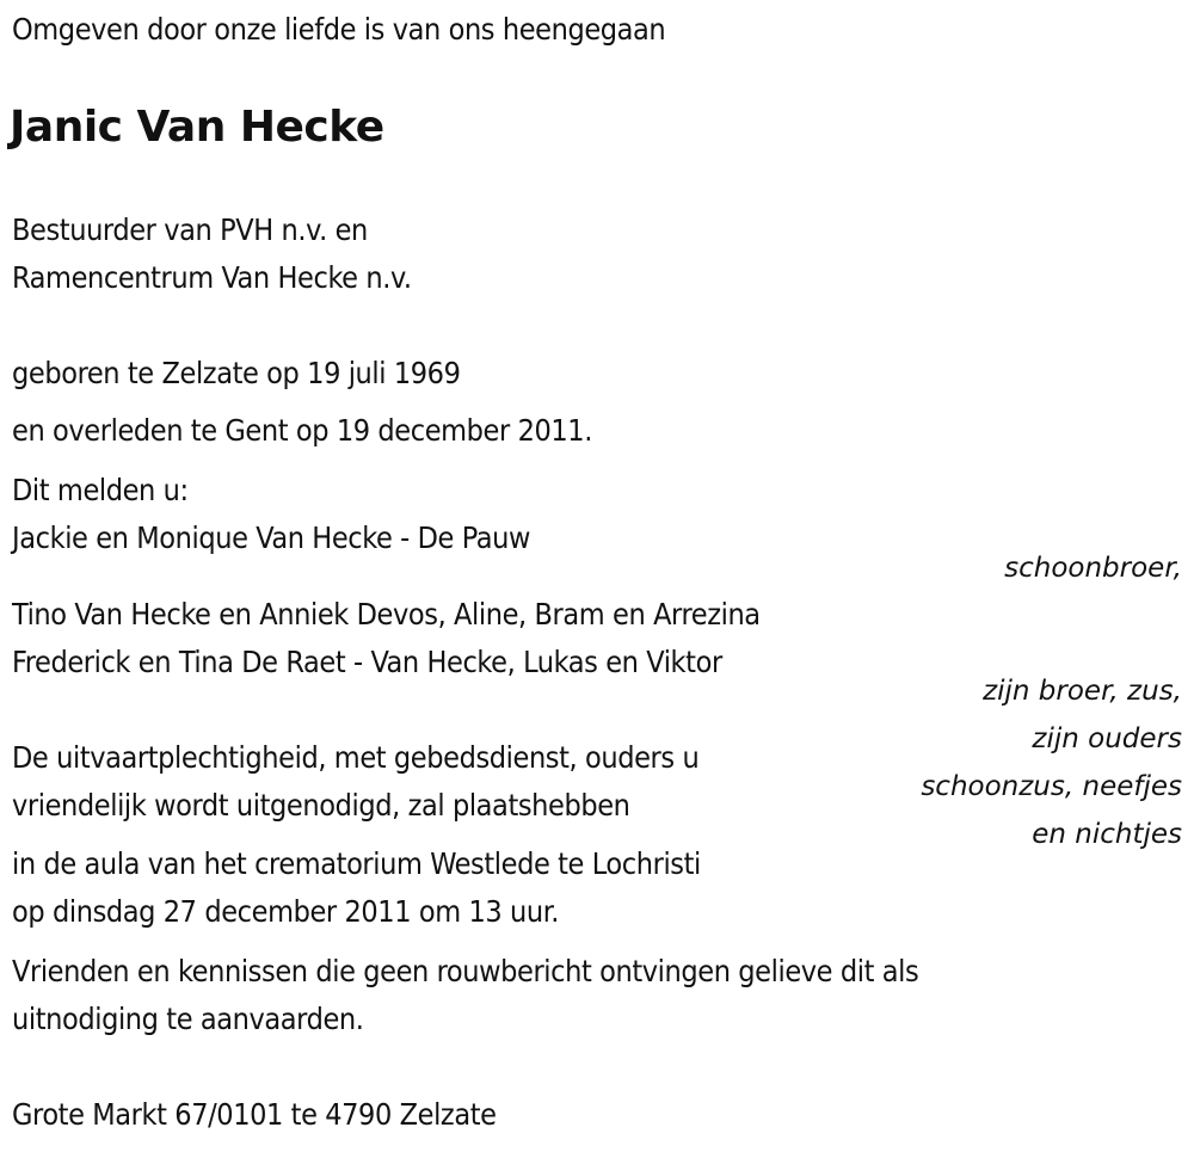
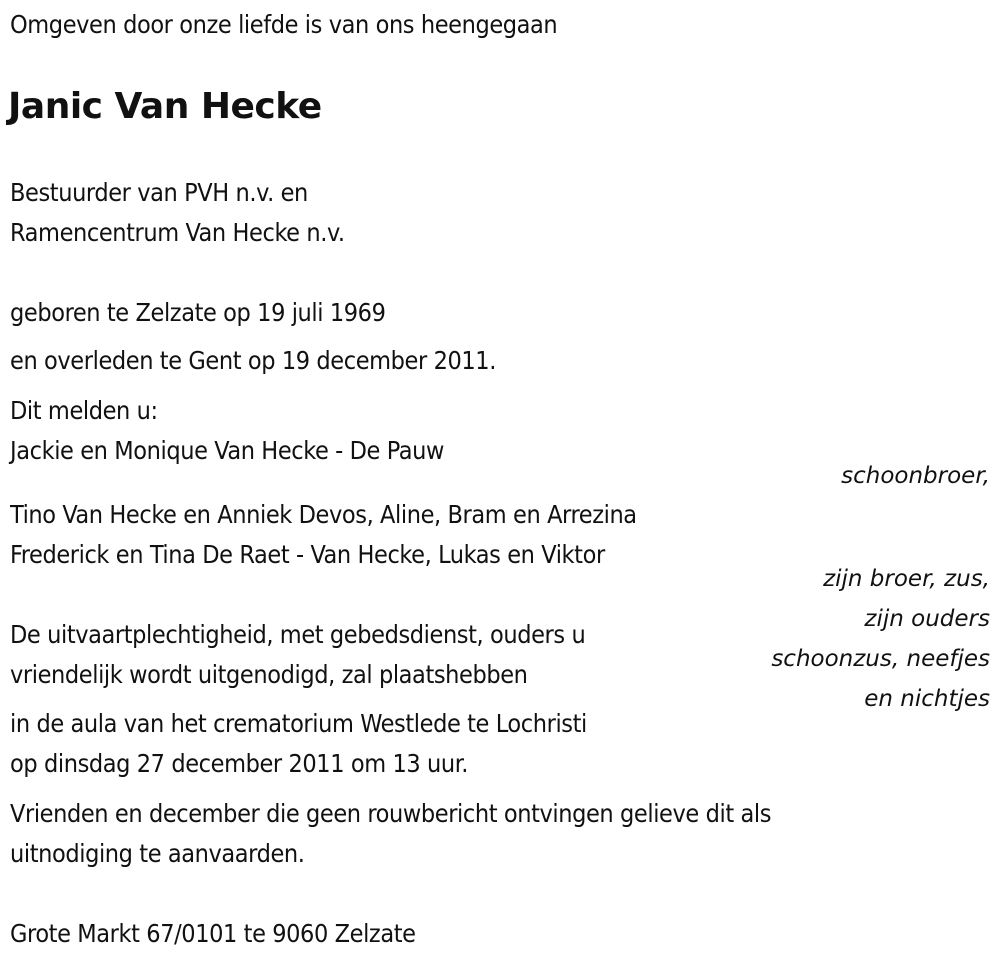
  Omgeven door onze liefde is van ons heengegaan
  Janic Van Hecke
  Bestuurder van PVH n.v. en
  Ramencentrum Van Hecke n.v.
  geboren te Zelzate op 19 juli 1969
  en overleden te Gent op 19 december 2011.
  Dit melden u:
  Jackie en Monique Van Hecke - De Pauw
  schoonbroer,
  Tino Van Hecke en Anniek Devos, Aline, Bram en Arrezina
  Frederick en Tina De Raet - Van Hecke, Lukas en Viktor
  zijn broer, zus,
  zijn ouders
  schoonzus, neefjes
  en nichtjes
  De uitvaartplechtigheid, met gebedsdienst, ouders u
  vriendelijk wordt uitgenodigd, zal plaatshebben
  in de aula van het crematorium Westlede te Lochristi
  op dinsdag 27 december 2011 om 13 uur.
- Vrienden en kennissen die geen rouwbericht ontvingen gelieve dit als
+ Vrienden en december die geen rouwbericht ontvingen gelieve dit als
  uitnodiging te aanvaarden.
- Grote Markt 67/0101 te 4790 Zelzate
+ Grote Markt 67/0101 te 9060 Zelzate
